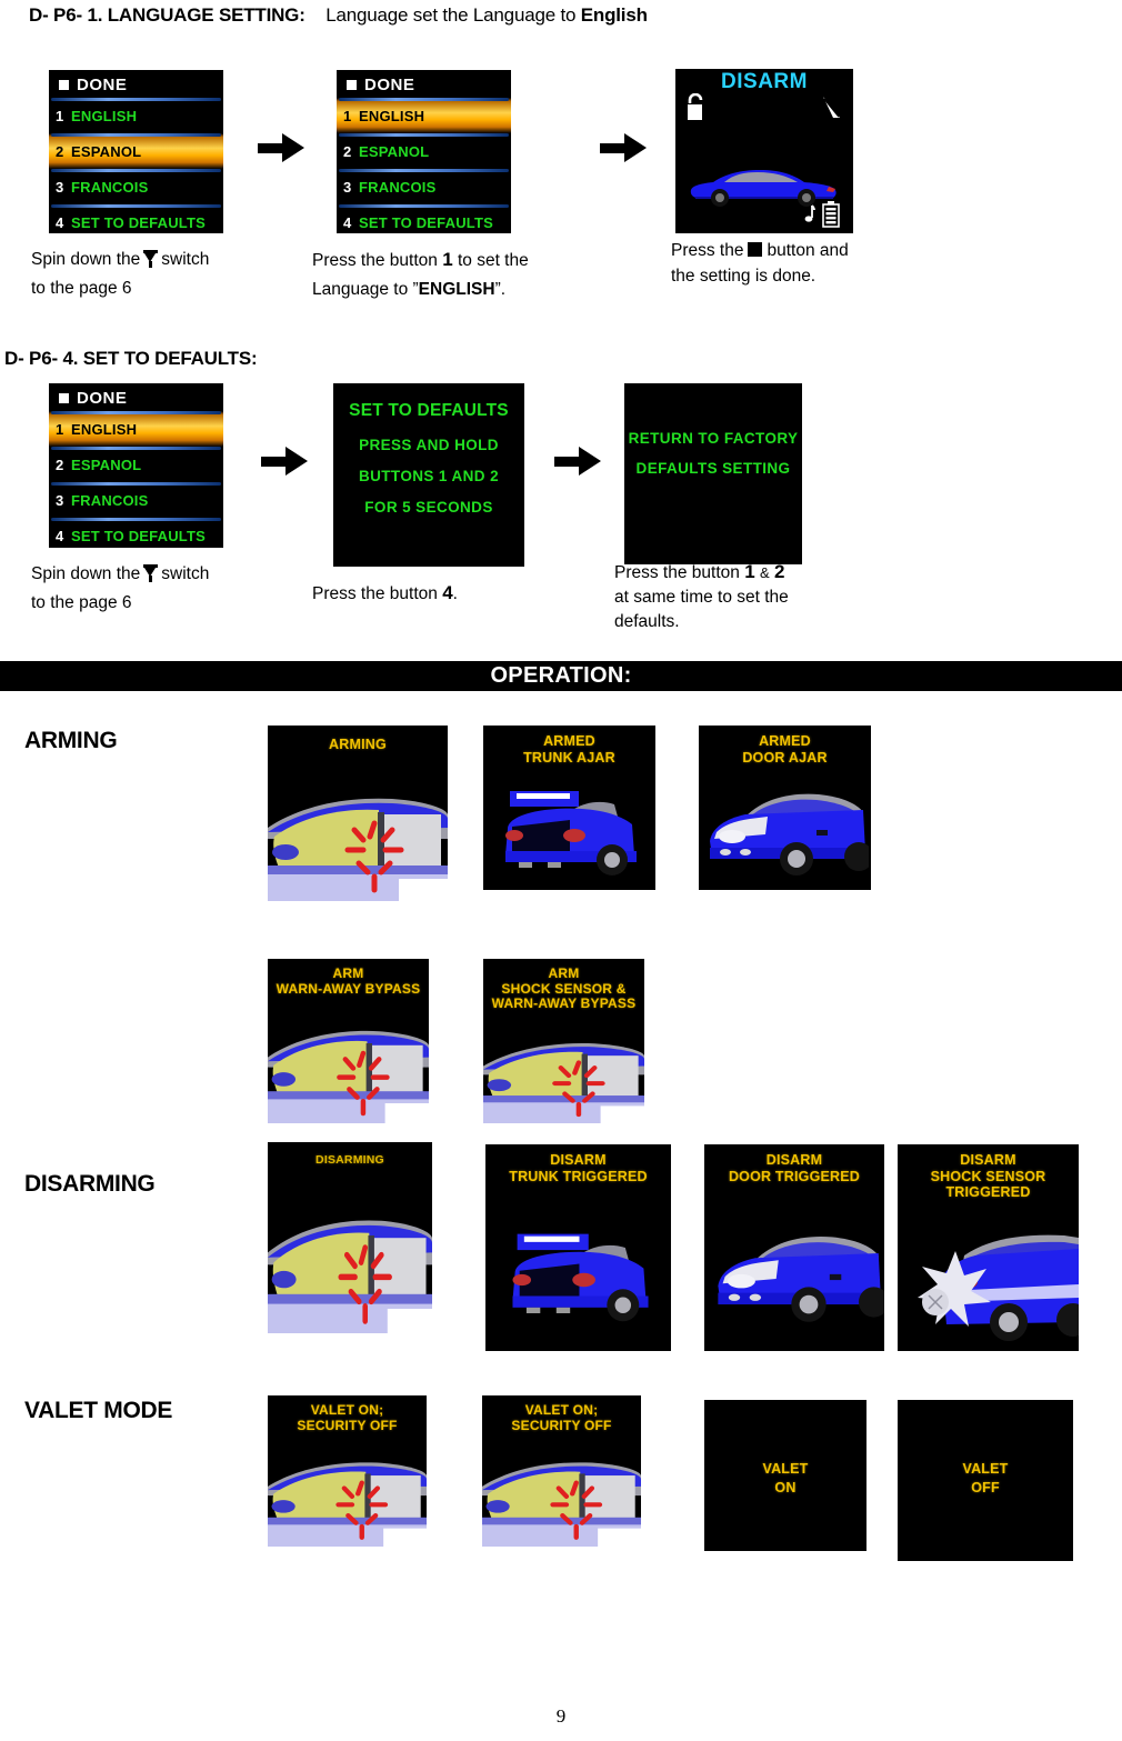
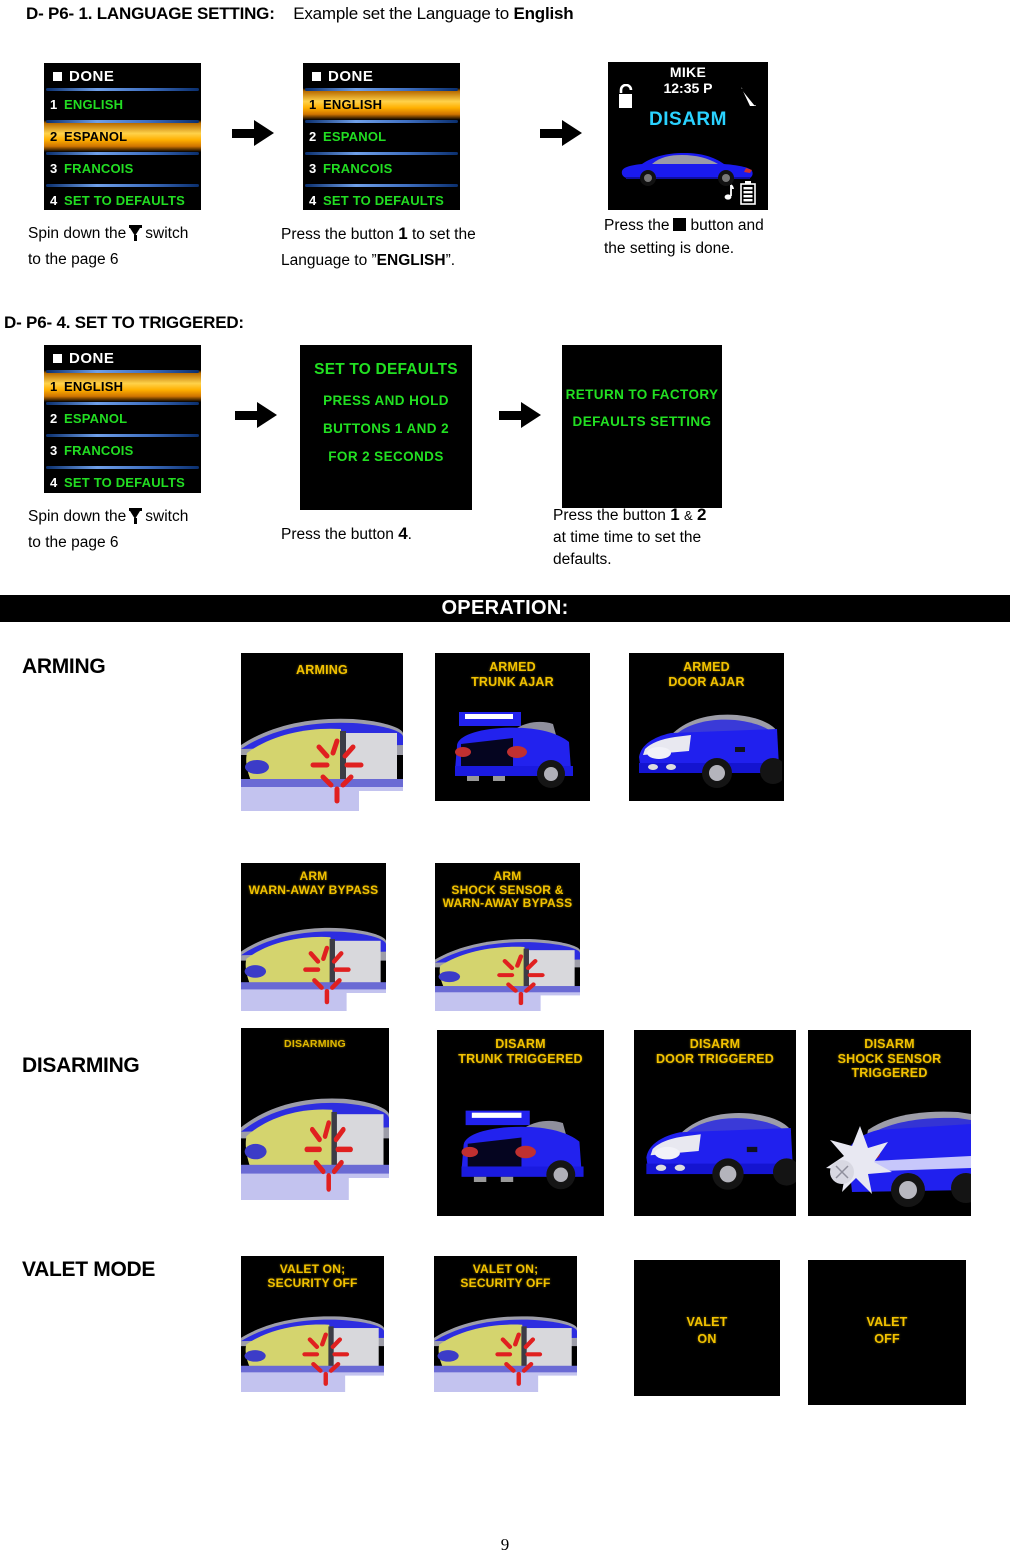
- D- P6- 1. LANGUAGE SETTING: Language set the Language to English
+ D- P6- 1. LANGUAGE SETTING: Example set the Language to English
  DONE
  1
  ENGLISH
  2
  ESPANOL
  3
  FRANCOIS
  4
  SET TO DEFAULTS
  DONE
  1
  ENGLISH
  2
  ESPANOL
  3
  FRANCOIS
  4
  SET TO DEFAULTS
+ MIKE
+ 12:35 P
  DISARM
  Spin down the switch
  to the page 6
  Press the button 1 to set the
  Language to ”ENGLISH”.
  Press the button and
  the setting is done.
- D- P6- 4. SET TO DEFAULTS:
+ D- P6- 4. SET TO TRIGGERED:
  DONE
  1
  ENGLISH
  2
  ESPANOL
  3
  FRANCOIS
  4
  SET TO DEFAULTS
  SET TO DEFAULTS
  PRESS AND HOLD
  BUTTONS 1 AND 2
- FOR 5 SECONDS
+ FOR 2 SECONDS
  RETURN TO FACTORY
  DEFAULTS SETTING
  Spin down the switch
  to the page 6
  Press the button 4.
  Press the button 1 & 2
- at same time to set the
+ at time time to set the
  defaults.
  OPERATION:
  ARMING
  ARMING
  ARMED
  TRUNK AJAR
  ARMED
  DOOR AJAR
  ARM
  WARN-AWAY BYPASS
  ARM
  SHOCK SENSOR &
  WARN-AWAY BYPASS
  DISARMING
  DISARMING
  DISARM
  TRUNK TRIGGERED
  DISARM
  DOOR TRIGGERED
  DISARM
  SHOCK SENSOR
  TRIGGERED
  VALET MODE
  VALET ON;
  SECURITY OFF
  VALET ON;
  SECURITY OFF
  VALET
  ON
  VALET
  OFF
  9
